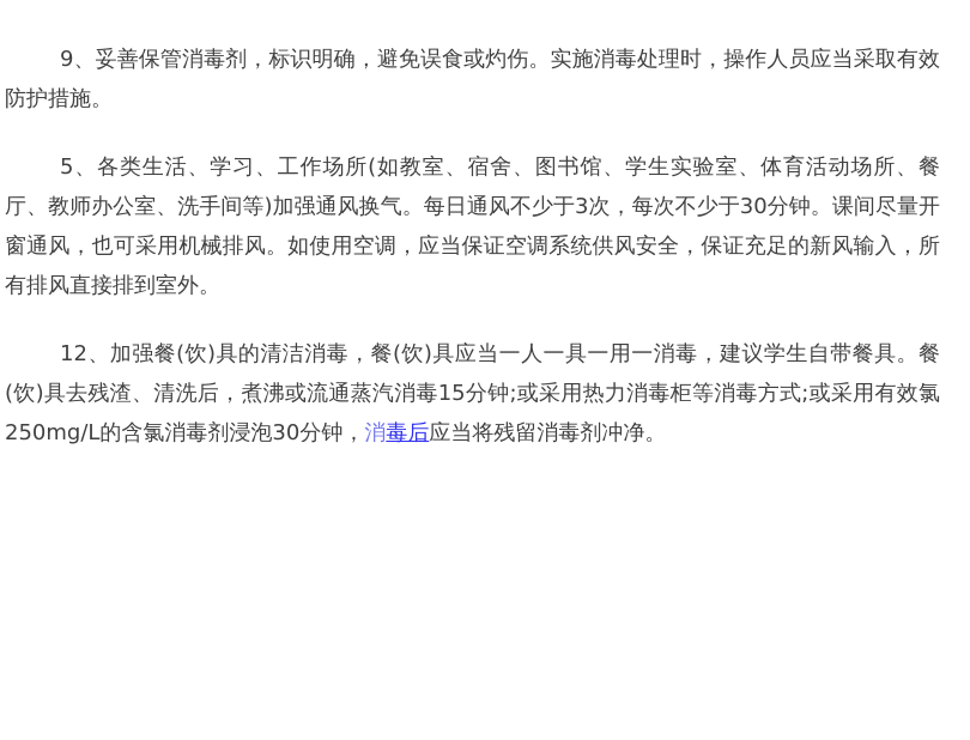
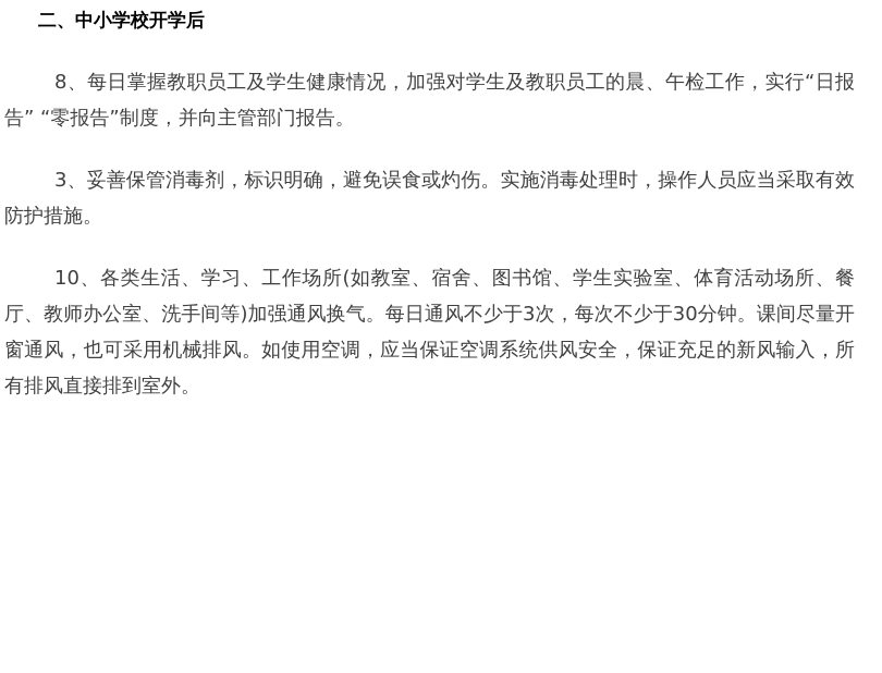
+ 二、中小学校开学后
+ 8、每日掌握教职员工及学生健康情况，加强对学生及教职员工的晨、午检工作，实行“日报告” “零报告”制度，并向主管部门报告。
- 9、妥善保管消毒剂，标识明确，避免误食或灼伤。实施消毒处理时，操作人员应当采取有效防护措施。
+ 3、妥善保管消毒剂，标识明确，避免误食或灼伤。实施消毒处理时，操作人员应当采取有效防护措施。
- 5、各类生活、学习、工作场所(如教室、宿舍、图书馆、学生实验室、体育活动场所、餐厅、教师办公室、洗手间等)加强通风换气。每日通风不少于3次，每次不少于30分钟。课间尽量开窗通风，也可采用机械排风。如使用空调，应当保证空调系统供风安全，保证充足的新风输入，所有排风直接排到室外。
+ 10、各类生活、学习、工作场所(如教室、宿舍、图书馆、学生实验室、体育活动场所、餐厅、教师办公室、洗手间等)加强通风换气。每日通风不少于3次，每次不少于30分钟。课间尽量开窗通风，也可采用机械排风。如使用空调，应当保证空调系统供风安全，保证充足的新风输入，所有排风直接排到室外。
- 12、加强餐(饮)具的清洁消毒，餐(饮)具应当一人一具一用一消毒，建议学生自带餐具。餐(饮)具去残渣、清洗后，煮沸或流通蒸汽消毒15分钟;或采用热力消毒柜等消毒方式;或采用有效氯250mg/L的含氯消毒剂浸泡30分钟，消毒后应当将残留消毒剂冲净。
